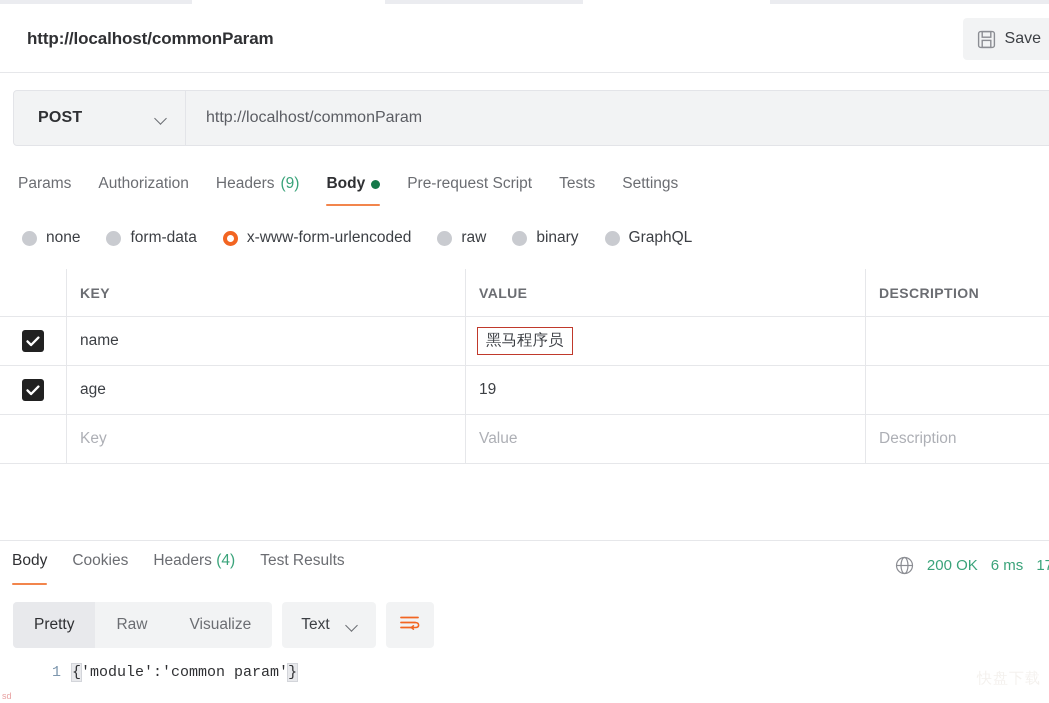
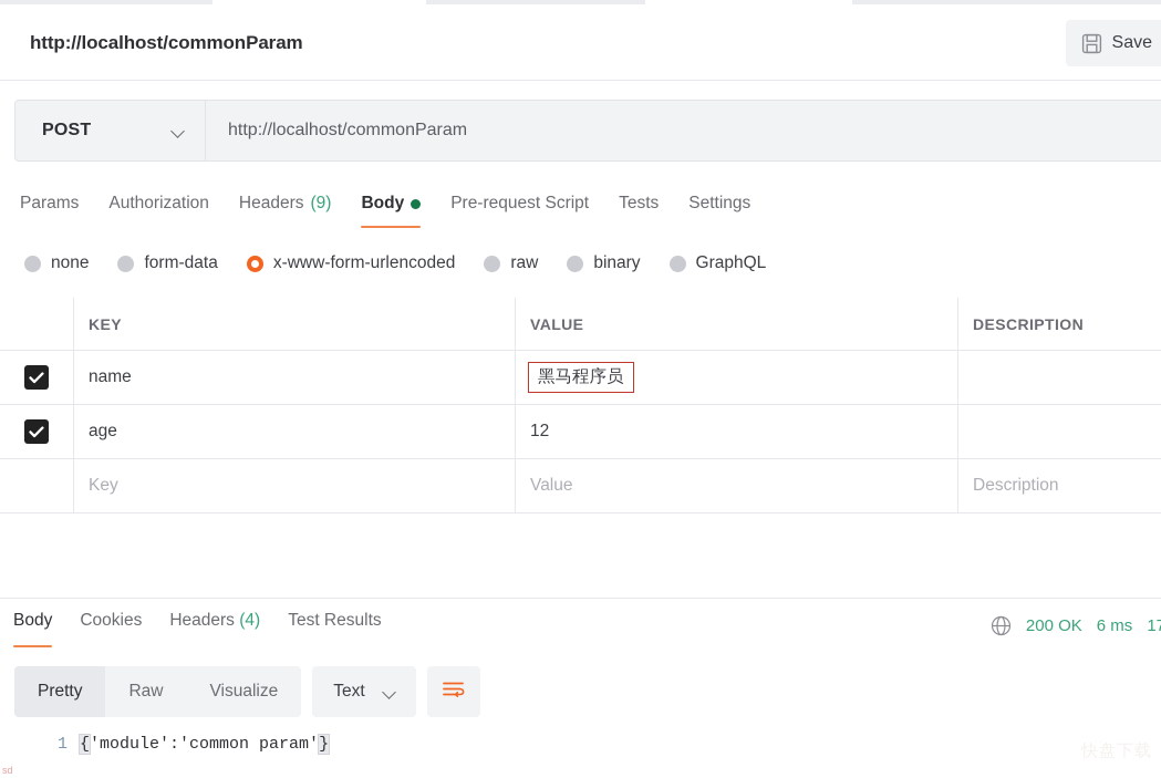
  http://localhost/commonParam
  Save
  POST
  http://localhost/commonParam
  Params
  Authorization
  Headers
  (9)
  Body
  Pre-request Script
  Tests
  Settings
  none
  form-data
  x-www-form-urlencoded
  raw
  binary
  GraphQL
  KEY
  VALUE
  DESCRIPTION
  name
  黑马程序员
  age
- 19
+ 12
  Key
  Value
  Description
  Body
  Cookies
  Headers (4)
  Test Results
  200 OK
  6 ms
  Pretty
  Raw
  Visualize
  Text
  1
  {'module':'common param'}
  sd
